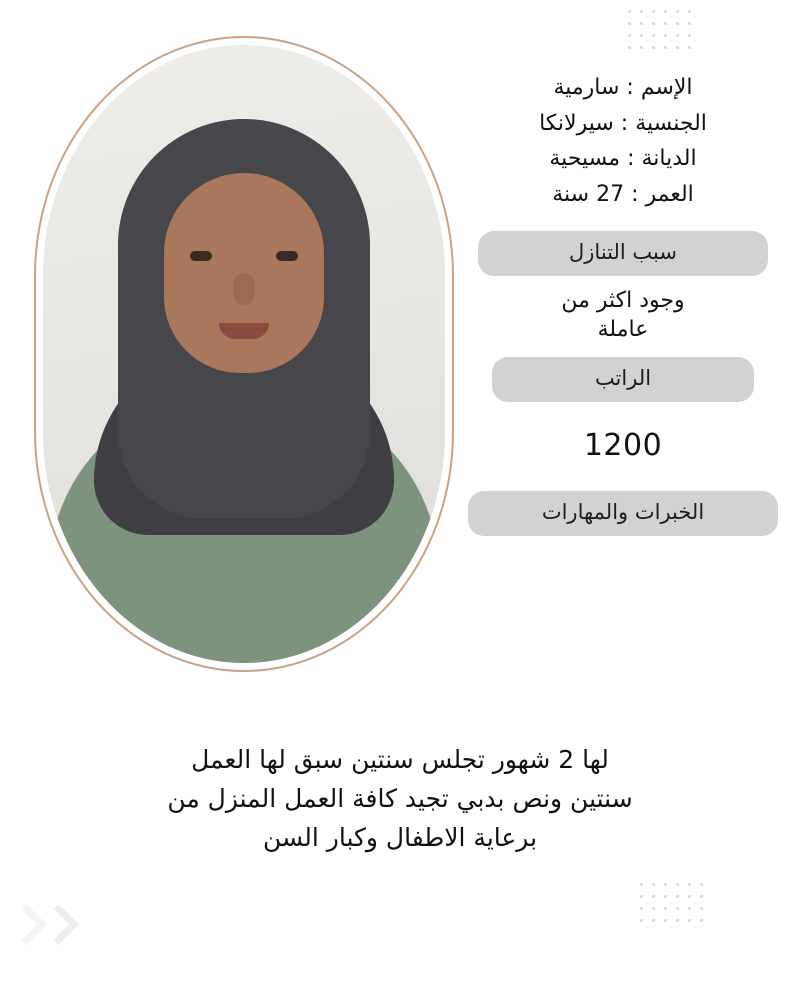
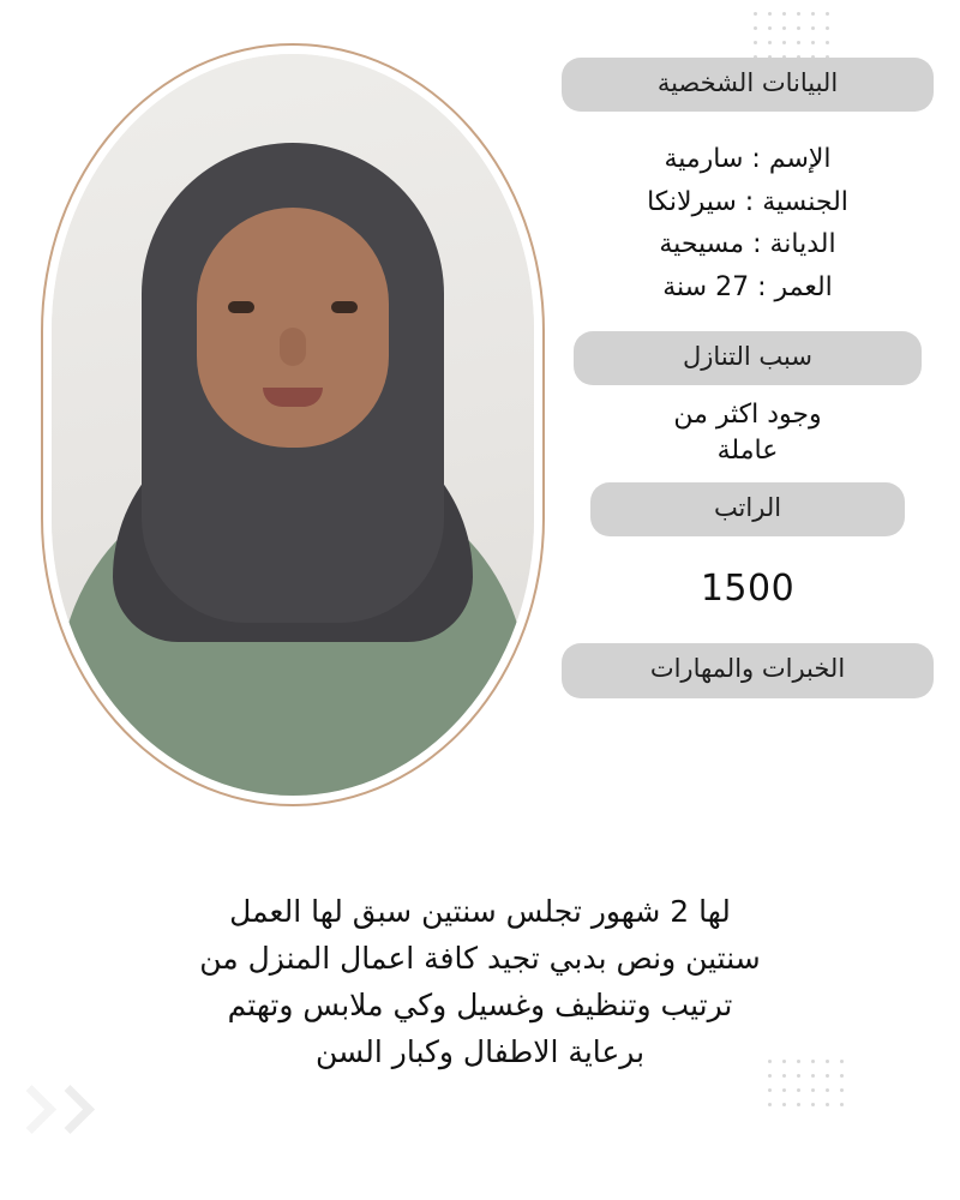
+ البيانات الشخصية
  الإسم : سارمية
  الجنسية : سيرلانكا
  الديانة : مسيحية
  العمر : 27 سنة
  سبب التنازل
  وجود اكثر من
  عاملة
  الراتب
- 1200
+ 1500
  الخبرات والمهارات
  لها 2 شهور تجلس سنتين سبق لها العمل
- سنتين ونص بدبي تجيد كافة العمل المنزل من
+ سنتين ونص بدبي تجيد كافة اعمال المنزل من
+ ترتيب وتنظيف وغسيل وكي ملابس وتهتم
  برعاية الاطفال وكبار السن
